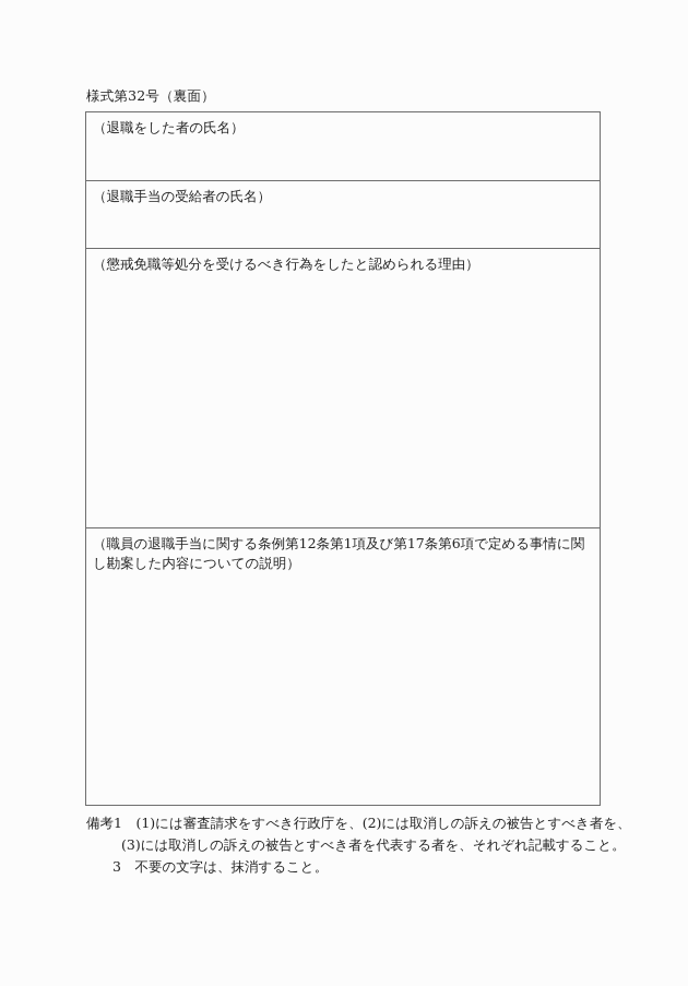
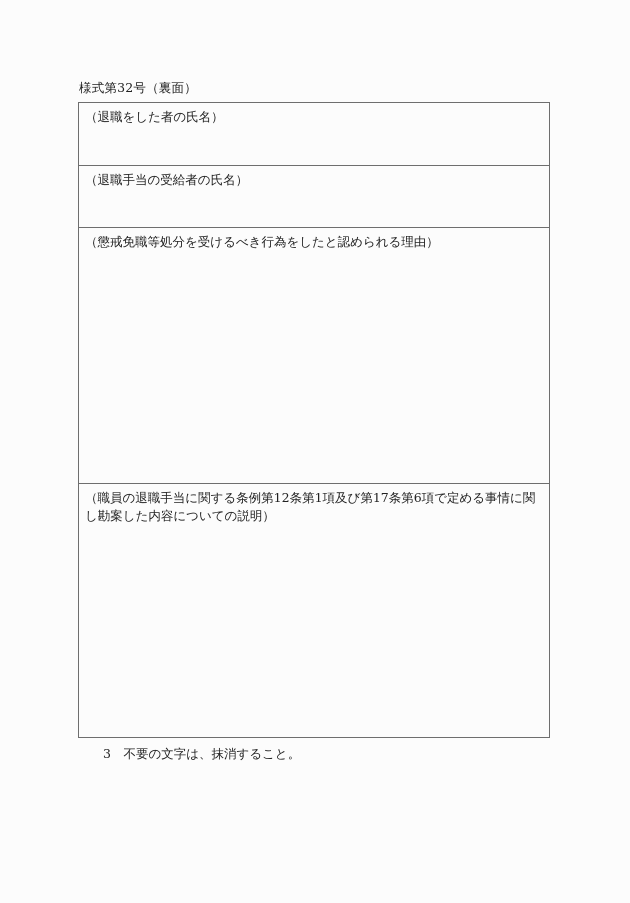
  様式第32号（裏面）
  （退職をした者の氏名）
  （退職手当の受給者の氏名）
  （懲戒免職等処分を受けるべき行為をしたと認められる理由）
  （職員の退職手当に関する条例第12条第1項及び第17条第6項で定める事情に関し勘案した内容についての説明）
- 備考1 (1)には審査請求をすべき行政庁を、(2)には取消しの訴えの被告とすべき者を、
- (3)には取消しの訴えの被告とすべき者を代表する者を、それぞれ記載すること。
  3 不要の文字は、抹消すること。
